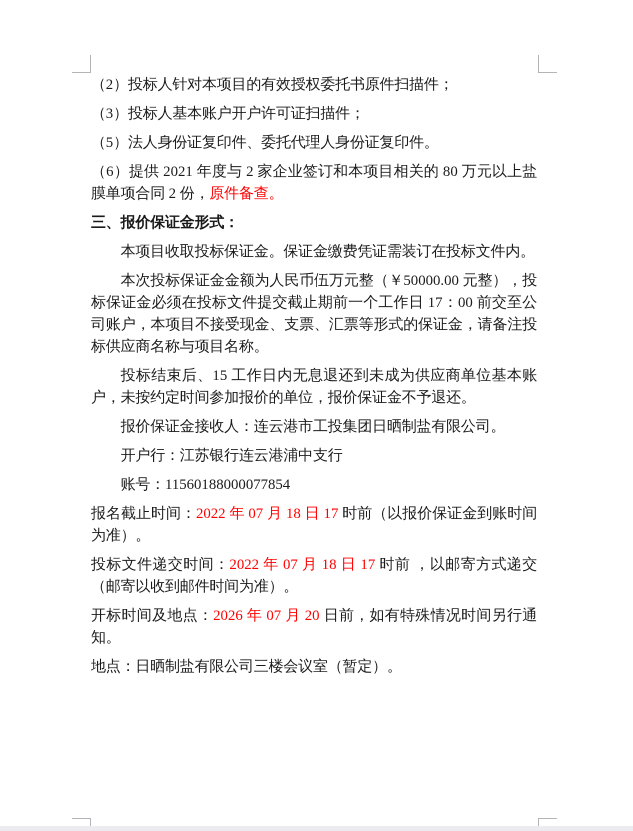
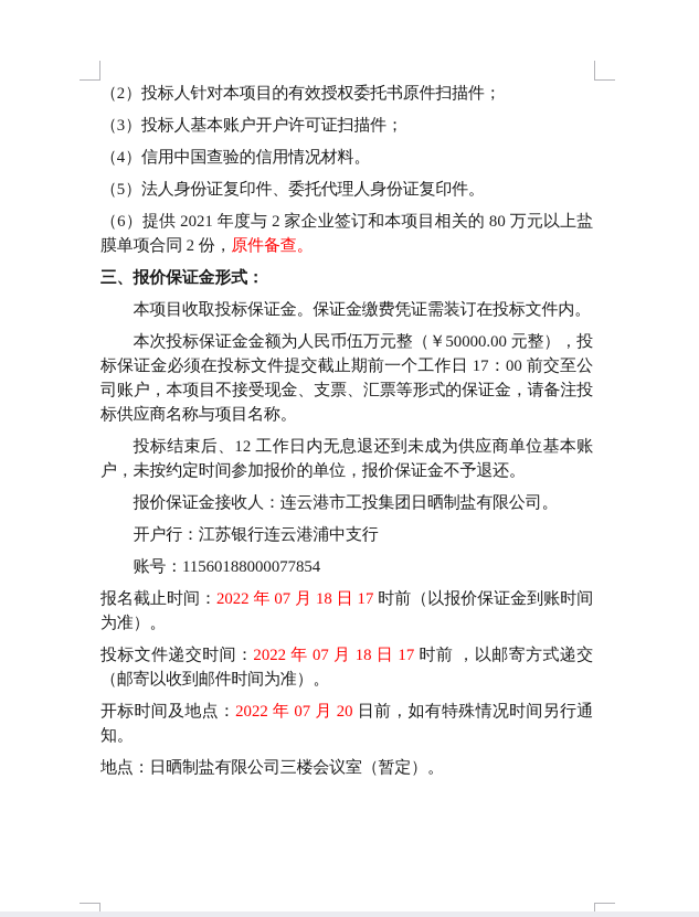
  （2）投标人针对本项目的有效授权委托书原件扫描件；
  （3）投标人基本账户开户许可证扫描件；
+ （4）信用中国查验的信用情况材料。
  （5）法人身份证复印件、委托代理人身份证复印件。
  （6）提供 2021 年度与 2 家企业签订和本项目相关的 80 万元以上盐膜单项合同 2 份，原件备查。
  三、报价保证金形式：
  本项目收取投标保证金。保证金缴费凭证需装订在投标文件内。
  本次投标保证金金额为人民币伍万元整（￥50000.00 元整），投标保证金必须在投标文件提交截止期前一个工作日 17：00 前交至公司账户，本项目不接受现金、支票、汇票等形式的保证金，请备注投标供应商名称与项目名称。
- 投标结束后、15 工作日内无息退还到未成为供应商单位基本账户，未按约定时间参加报价的单位，报价保证金不予退还。
+ 投标结束后、12 工作日内无息退还到未成为供应商单位基本账户，未按约定时间参加报价的单位，报价保证金不予退还。
  报价保证金接收人：连云港市工投集团日晒制盐有限公司。
  开户行：江苏银行连云港浦中支行
  账号：11560188000077854
  报名截止时间：2022 年 07 月 18 日 17 时前（以报价保证金到账时间为准）。
  投标文件递交时间：2022 年 07 月 18 日 17 时前 ，以邮寄方式递交（邮寄以收到邮件时间为准）。
- 开标时间及地点：2026 年 07 月 20 日前，如有特殊情况时间另行通知。
+ 开标时间及地点：2022 年 07 月 20 日前，如有特殊情况时间另行通知。
  地点：日晒制盐有限公司三楼会议室（暂定）。
